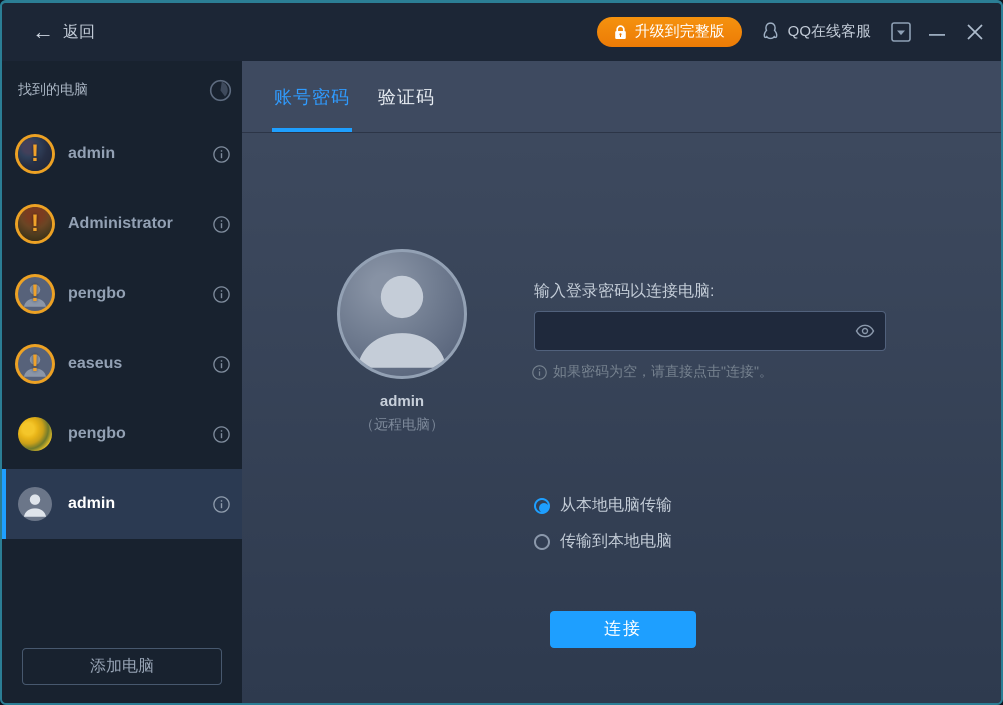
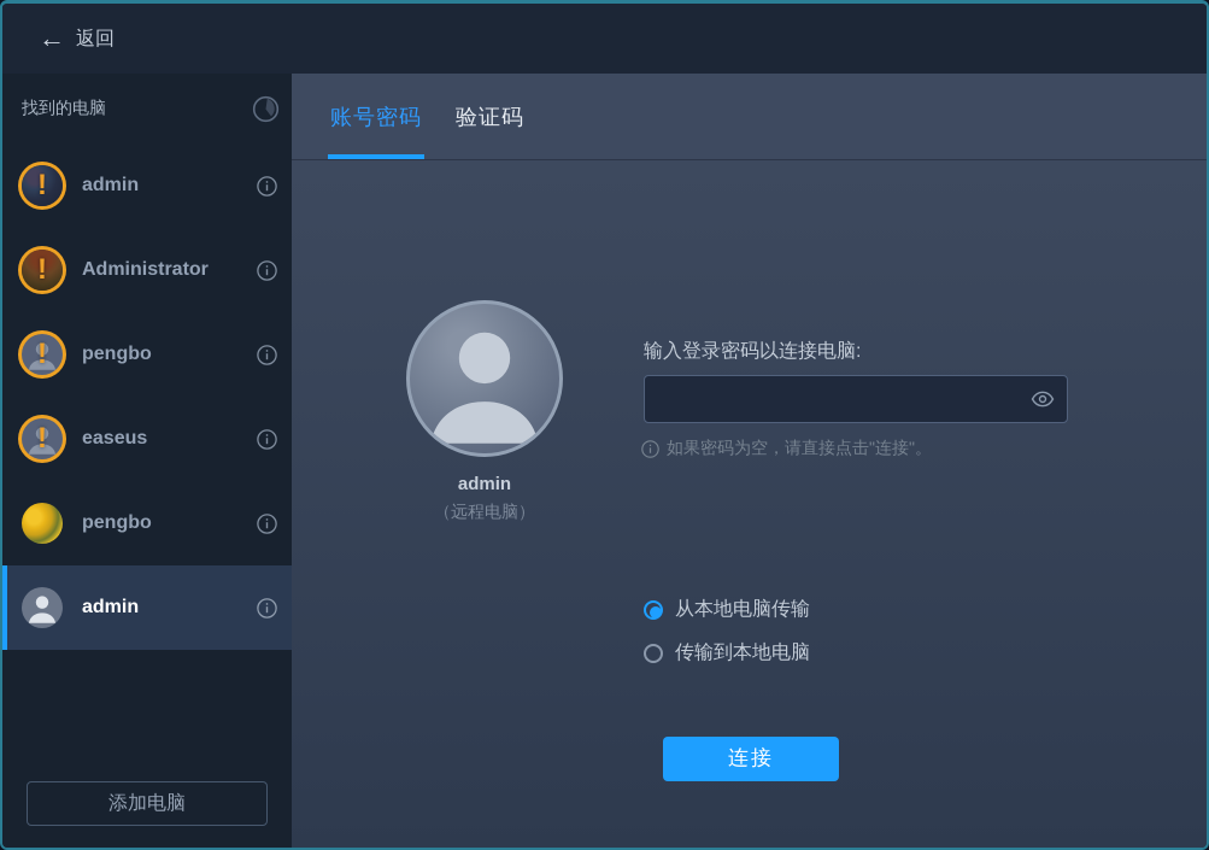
  ←
  返回
- 升级到完整版
- QQ在线客服
  找到的电脑
  !
  admin
  !
  Administrator
  !
  pengbo
  !
  easeus
  pengbo
  admin
  添加电脑
  账号密码
  验证码
  admin
  （远程电脑）
  输入登录密码以连接电脑:
  如果密码为空，请直接点击"连接"。
  从本地电脑传输
  传输到本地电脑
  连接
